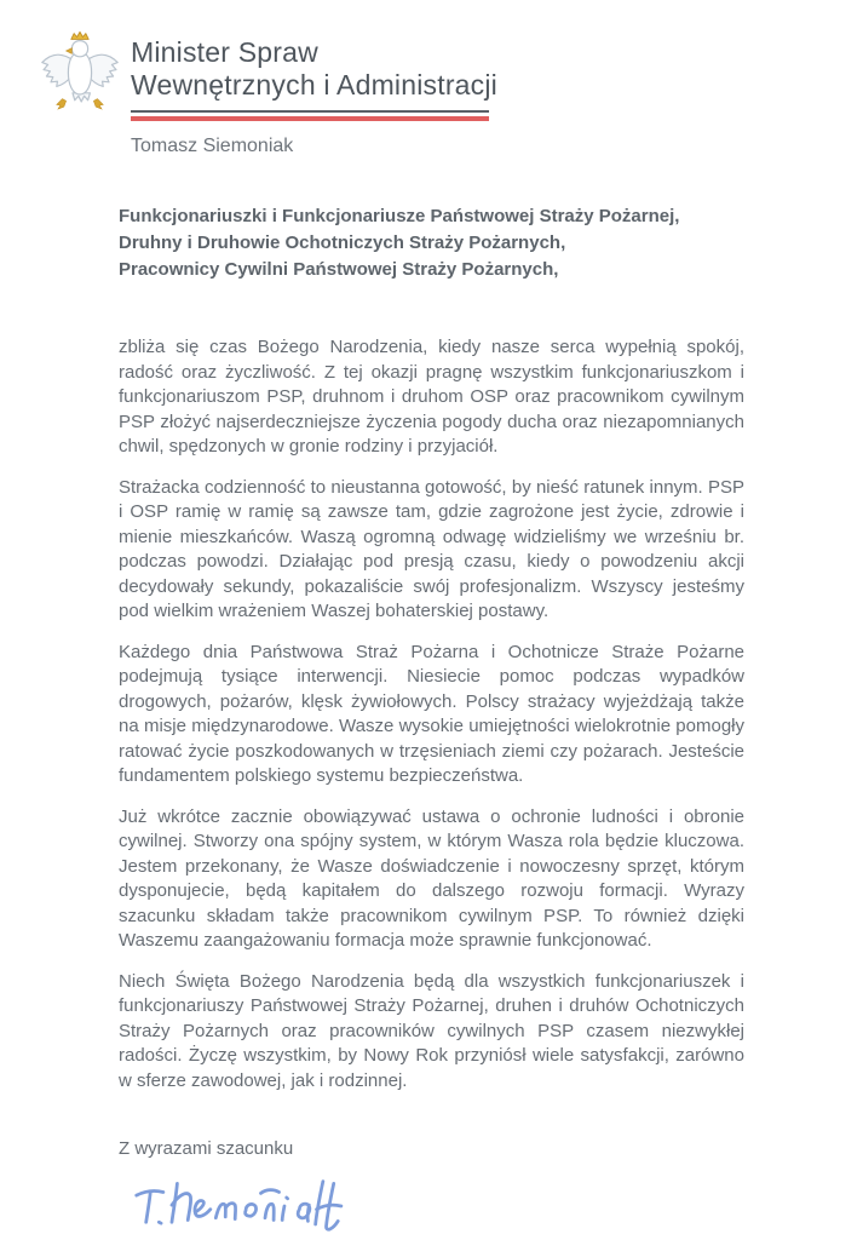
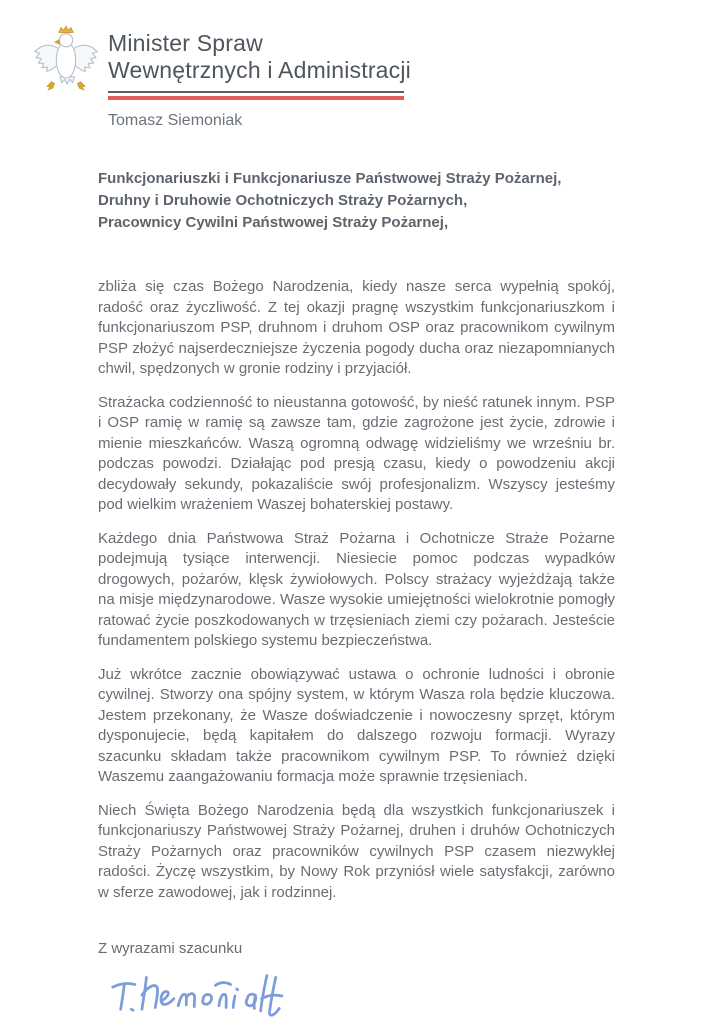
  Minister Spraw
  Wewnętrznych i Administracji
  Tomasz Siemoniak
  Funkcjonariuszki i Funkcjonariusze Państwowej Straży Pożarnej,
  Druhny i Druhowie Ochotniczych Straży Pożarnych,
- Pracownicy Cywilni Państwowej Straży Pożarnych,
+ Pracownicy Cywilni Państwowej Straży Pożarnej,
  zbliża się czas Bożego Narodzenia, kiedy nasze serca wypełnią spokój, radość oraz życzliwość. Z tej okazji pragnę wszystkim funkcjonariuszkom i funkcjonariuszom PSP, druhnom i druhom OSP oraz pracownikom cywilnym PSP złożyć najserdeczniejsze życzenia pogody ducha oraz niezapomnianych chwil, spędzonych w gronie rodziny i przyjaciół.
  Strażacka codzienność to nieustanna gotowość, by nieść ratunek innym. PSP i OSP ramię w ramię są zawsze tam, gdzie zagrożone jest życie, zdrowie i mienie mieszkańców. Waszą ogromną odwagę widzieliśmy we wrześniu br. podczas powodzi. Działając pod presją czasu, kiedy o powodzeniu akcji decydowały sekundy, pokazaliście swój profesjonalizm. Wszyscy jesteśmy pod wielkim wrażeniem Waszej bohaterskiej postawy.
  Każdego dnia Państwowa Straż Pożarna i Ochotnicze Straże Pożarne podejmują tysiące interwencji. Niesiecie pomoc podczas wypadków drogowych, pożarów, klęsk żywiołowych. Polscy strażacy wyjeżdżają także na misje międzynarodowe. Wasze wysokie umiejętności wielokrotnie pomogły ratować życie poszkodowanych w trzęsieniach ziemi czy pożarach. Jesteście fundamentem polskiego systemu bezpieczeństwa.
- Już wkrótce zacznie obowiązywać ustawa o ochronie ludności i obronie cywilnej. Stworzy ona spójny system, w którym Wasza rola będzie kluczowa. Jestem przekonany, że Wasze doświadczenie i nowoczesny sprzęt, którym dysponujecie, będą kapitałem do dalszego rozwoju formacji. Wyrazy szacunku składam także pracownikom cywilnym PSP. To również dzięki Waszemu zaangażowaniu formacja może sprawnie funkcjonować.
+ Już wkrótce zacznie obowiązywać ustawa o ochronie ludności i obronie cywilnej. Stworzy ona spójny system, w którym Wasza rola będzie kluczowa. Jestem przekonany, że Wasze doświadczenie i nowoczesny sprzęt, którym dysponujecie, będą kapitałem do dalszego rozwoju formacji. Wyrazy szacunku składam także pracownikom cywilnym PSP. To również dzięki Waszemu zaangażowaniu formacja może sprawnie trzęsieniach.
  Niech Święta Bożego Narodzenia będą dla wszystkich funkcjonariuszek i funkcjonariuszy Państwowej Straży Pożarnej, druhen i druhów Ochotniczych Straży Pożarnych oraz pracowników cywilnych PSP czasem niezwykłej radości. Życzę wszystkim, by Nowy Rok przyniósł wiele satysfakcji, zarówno w sferze zawodowej, jak i rodzinnej.
  Z wyrazami szacunku
